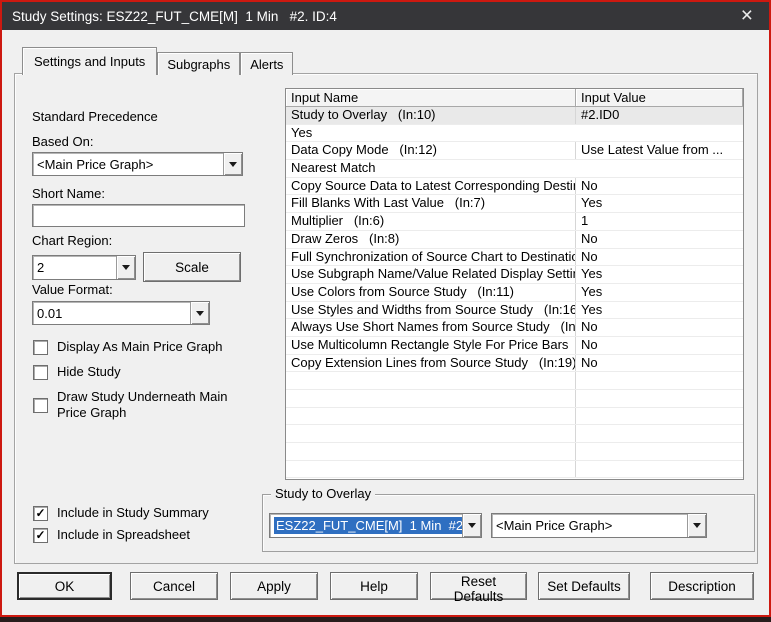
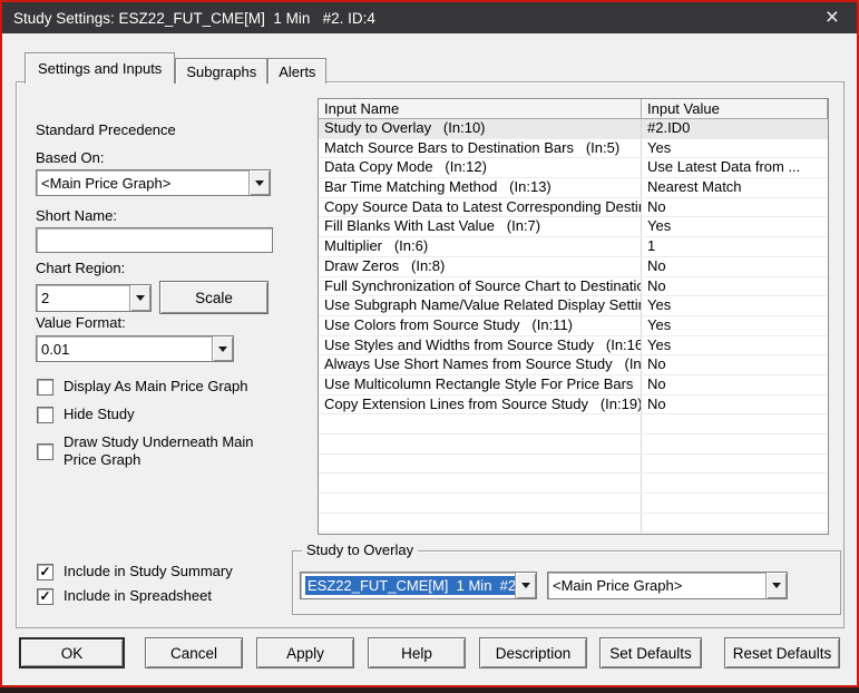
  Study Settings: ESZ22_FUT_CME[M] 1 Min #2. ID:4
  ×
  Settings and Inputs
  Subgraphs
  Alerts
  Standard Precedence
  Based On:
  <Main Price Graph>
  Short Name:
  Chart Region:
  2
  Scale
  Value Format:
  0.01
  Display As Main Price Graph
  Hide Study
  Draw Study Underneath Main Price Graph
  ✓
  Include in Study Summary
  ✓
  Include in Spreadsheet
  Input Name
  Input Value
  Study to Overlay (In:10)
  #2.ID0
+ Match Source Bars to Destination Bars (In:5)
  Yes
  Data Copy Mode (In:12)
- Use Latest Value from ...
+ Use Latest Data from ...
+ Bar Time Matching Method (In:13)
  Nearest Match
  Copy Source Data to Latest Corresponding Desti
  No
  Fill Blanks With Last Value (In:7)
  Yes
  Multiplier (In:6)
  1
  Draw Zeros (In:8)
  No
  Full Synchronization of Source Chart to Destinatio
  No
  Use Subgraph Name/Value Related Display Setti
  Yes
  Use Colors from Source Study (In:11)
  Yes
  Use Styles and Widths from Source Study (In:16
  Yes
  Always Use Short Names from Source Study (In
  No
  Use Multicolumn Rectangle Style For Price Bars
  No
  Copy Extension Lines from Source Study (In:19)
  No
  Study to Overlay
  ESZ22_FUT_CME[M] 1 Min #2
  <Main Price Graph>
  OK
  Cancel
  Apply
  Help
- Reset Defaults
+ Description
  Set Defaults
- Description
+ Reset Defaults
